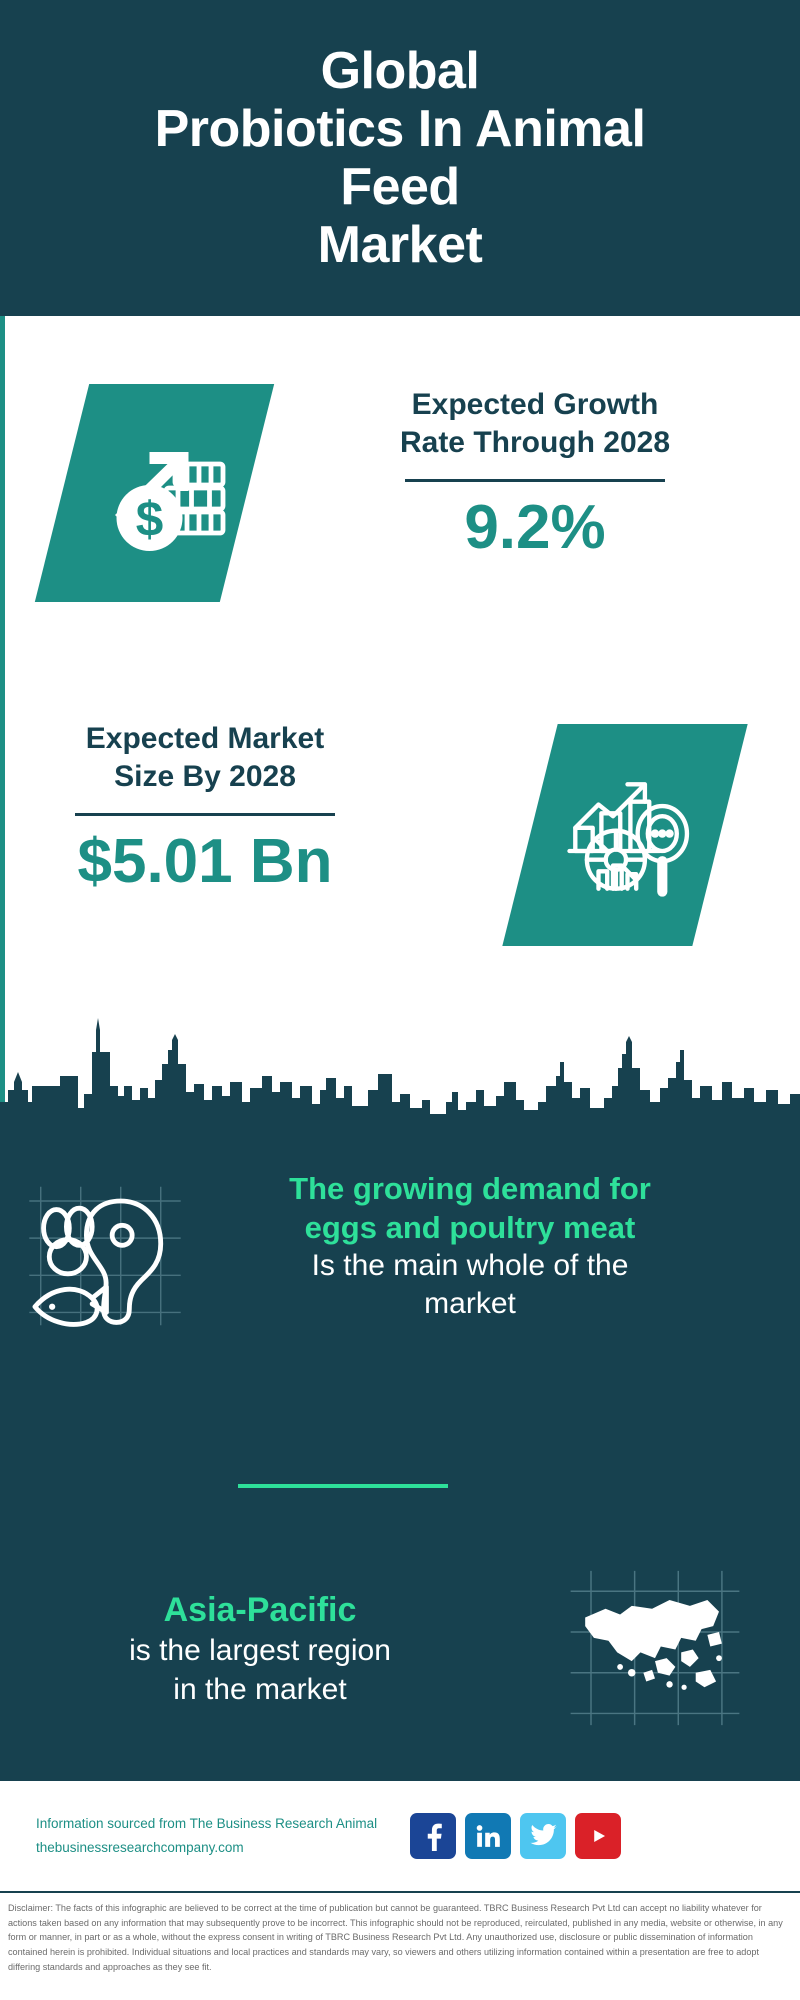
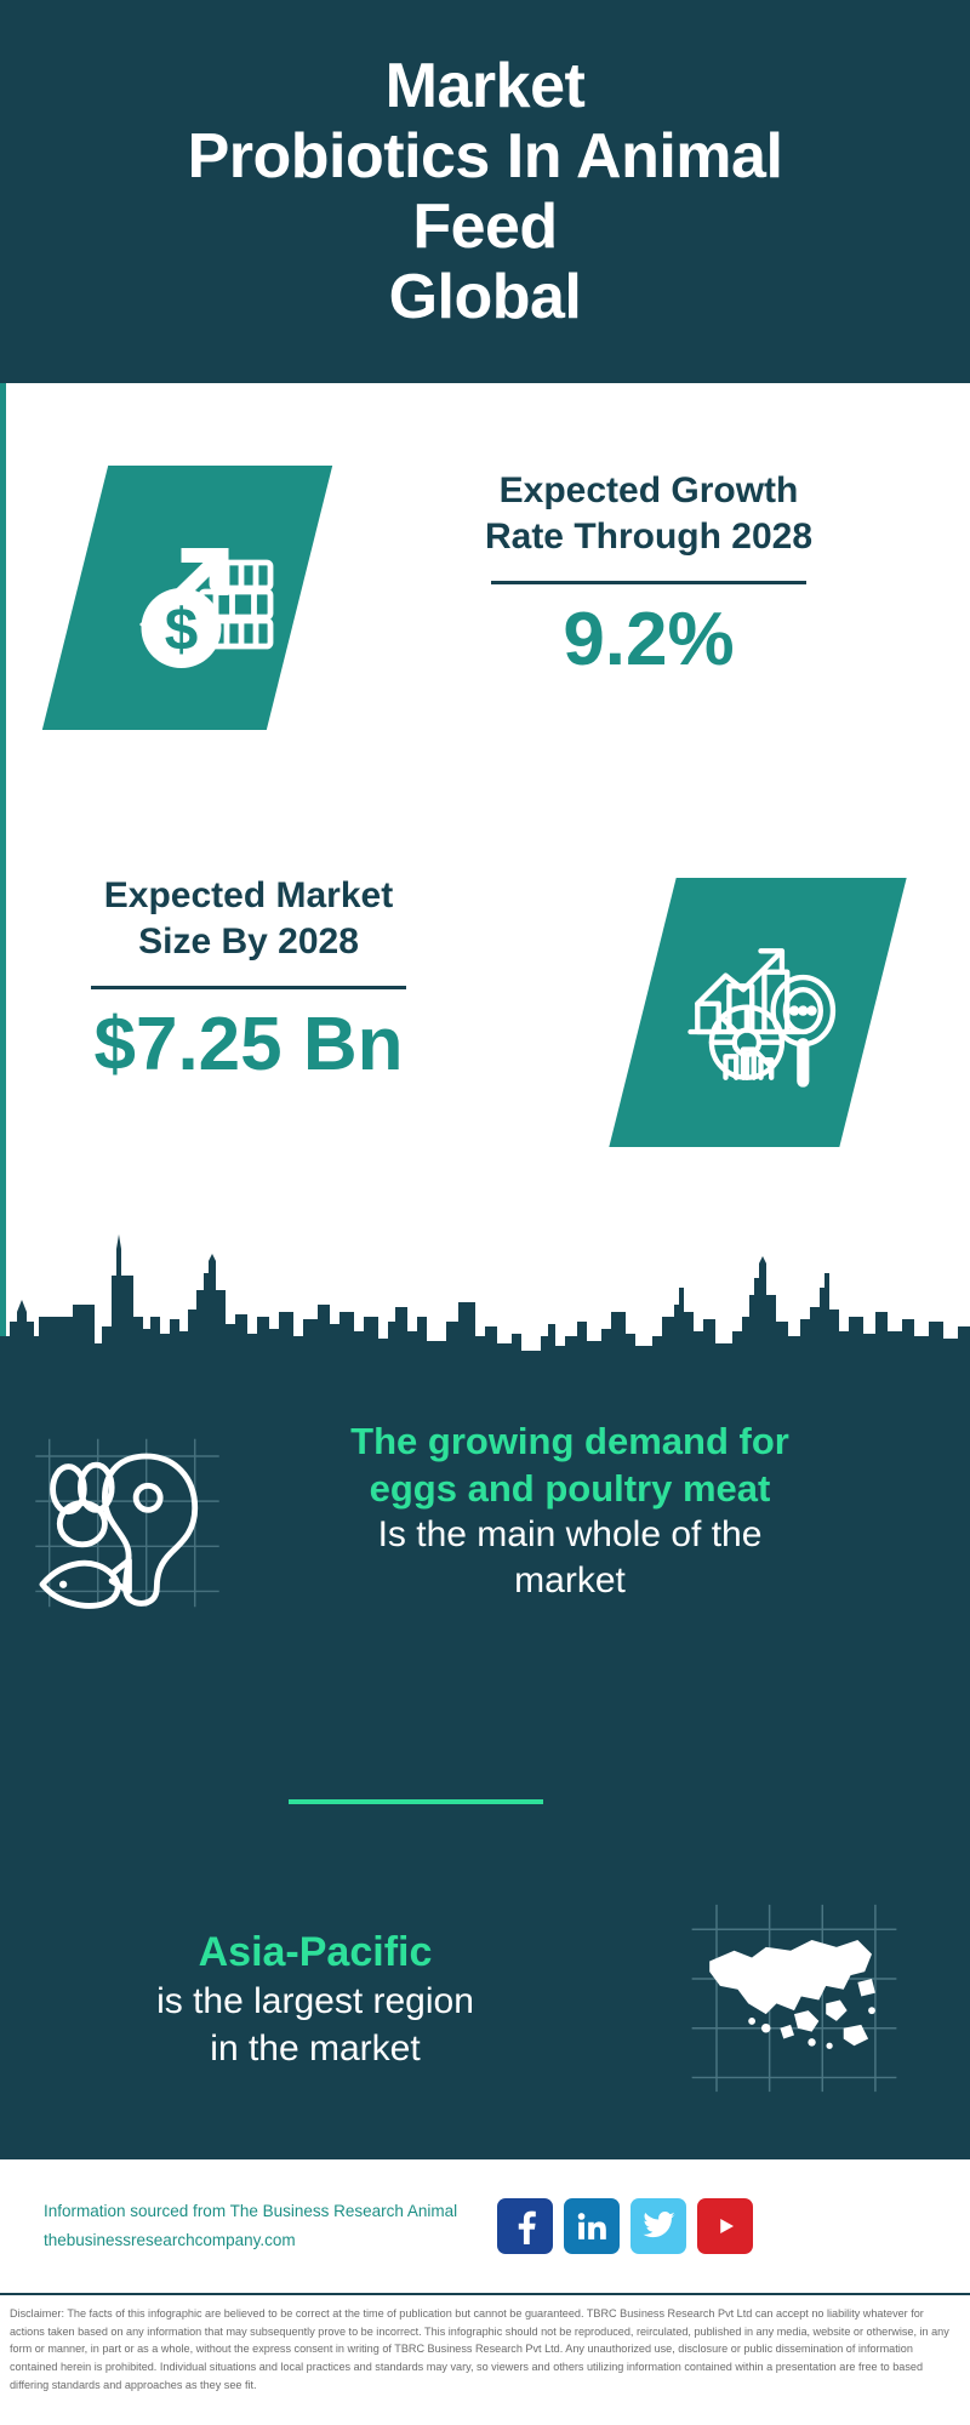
- Global
+ Market
  Probiotics In Animal
  Feed
- Market
+ Global
  $
  Expected Growth
  Rate Through 2028
  9.2%
  Expected Market
  Size By 2028
- $5.01 Bn
+ $7.25 Bn
  The growing demand for
  eggs and poultry meat
  Is the main whole of the
  market
  Asia-Pacific
  is the largest region
  in the market
  Information sourced from The Business Research Animal
  thebusinessresearchcompany.com
- Disclaimer: The facts of this infographic are believed to be correct at the time of publication but cannot be guaranteed. TBRC Business Research Pvt Ltd can accept no liability whatever for actions taken based on any information that may subsequently prove to be incorrect. This infographic should not be reproduced, reirculated, published in any media, website or otherwise, in any form or manner, in part or as a whole, without the express consent in writing of TBRC Business Research Pvt Ltd. Any unauthorized use, disclosure or public dissemination of information contained herein is prohibited. Individual situations and local practices and standards may vary, so viewers and others utilizing information contained within a presentation are free to adopt differing standards and approaches as they see fit.
+ Disclaimer: The facts of this infographic are believed to be correct at the time of publication but cannot be guaranteed. TBRC Business Research Pvt Ltd can accept no liability whatever for actions taken based on any information that may subsequently prove to be incorrect. This infographic should not be reproduced, reirculated, published in any media, website or otherwise, in any form or manner, in part or as a whole, without the express consent in writing of TBRC Business Research Pvt Ltd. Any unauthorized use, disclosure or public dissemination of information contained herein is prohibited. Individual situations and local practices and standards may vary, so viewers and others utilizing information contained within a presentation are free to based differing standards and approaches as they see fit.
